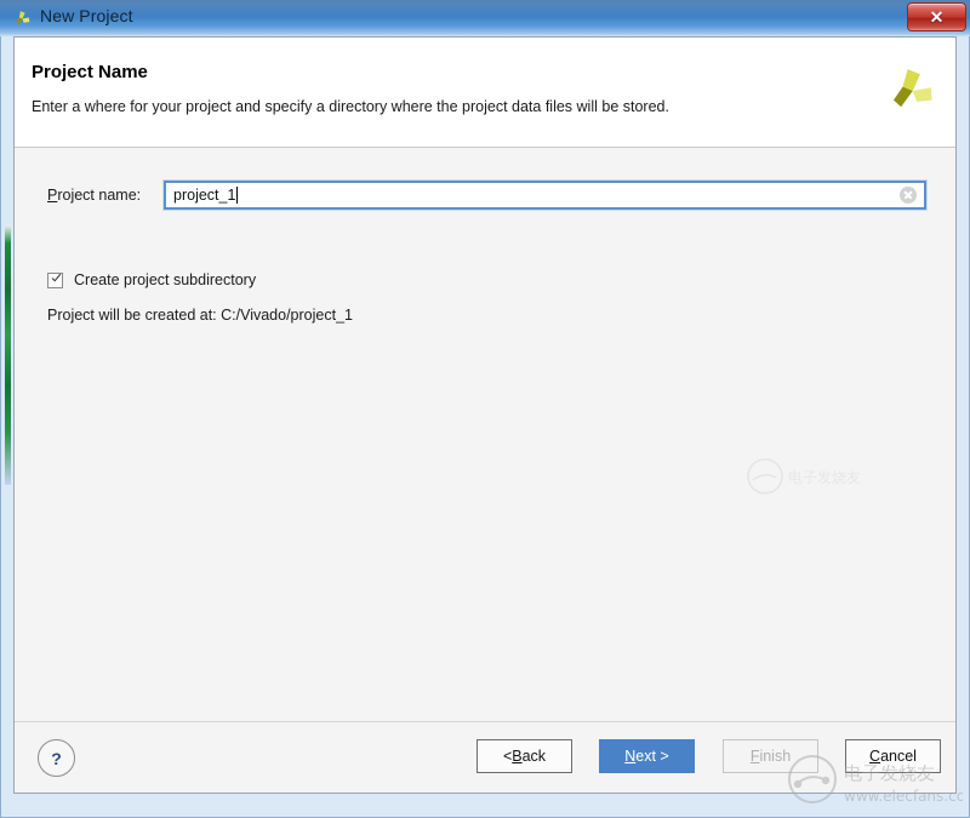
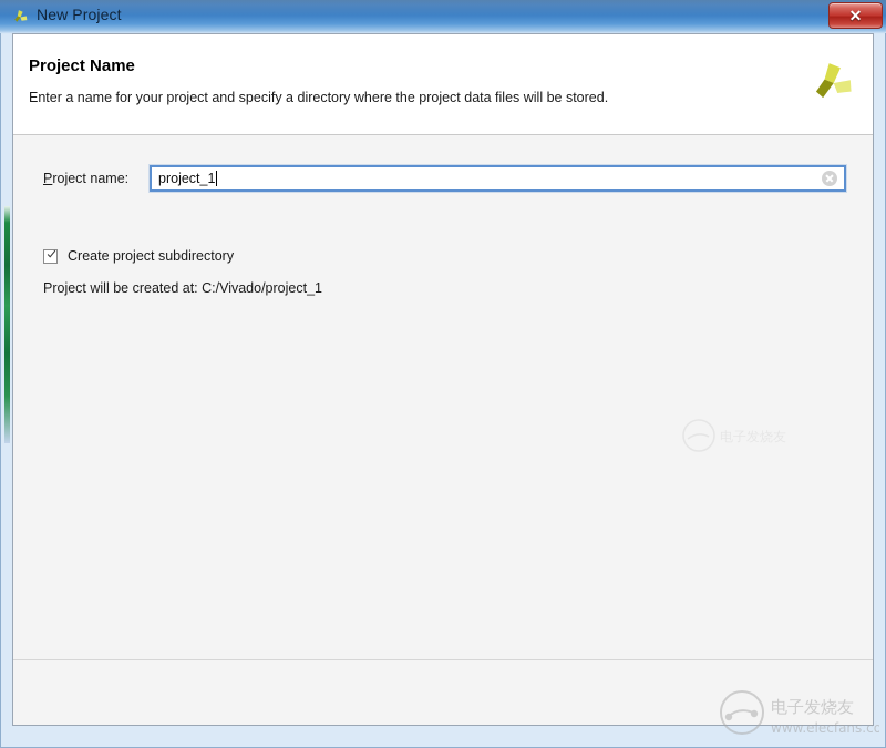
  New Project
  ✕
  Project Name
- Enter a where for your project and specify a directory where the project data files will be stored.
+ Enter a name for your project and specify a directory where the project data files will be stored.
  Project name:
  project_1
  Create project subdirectory
  Project will be created at: C:/Vivado/project_1
- ?
- <
- B
- ack
- N
- ext >
- F
- inish
- C
- ancel
  电子发烧友
  www.elecfans.co
